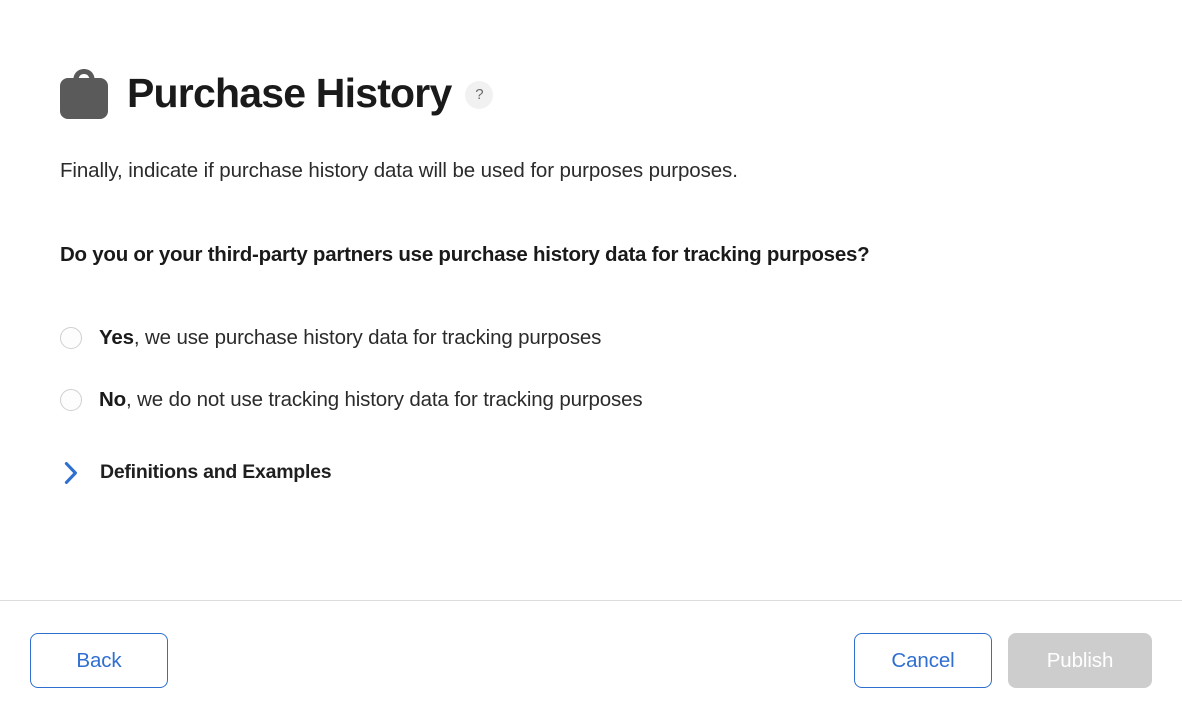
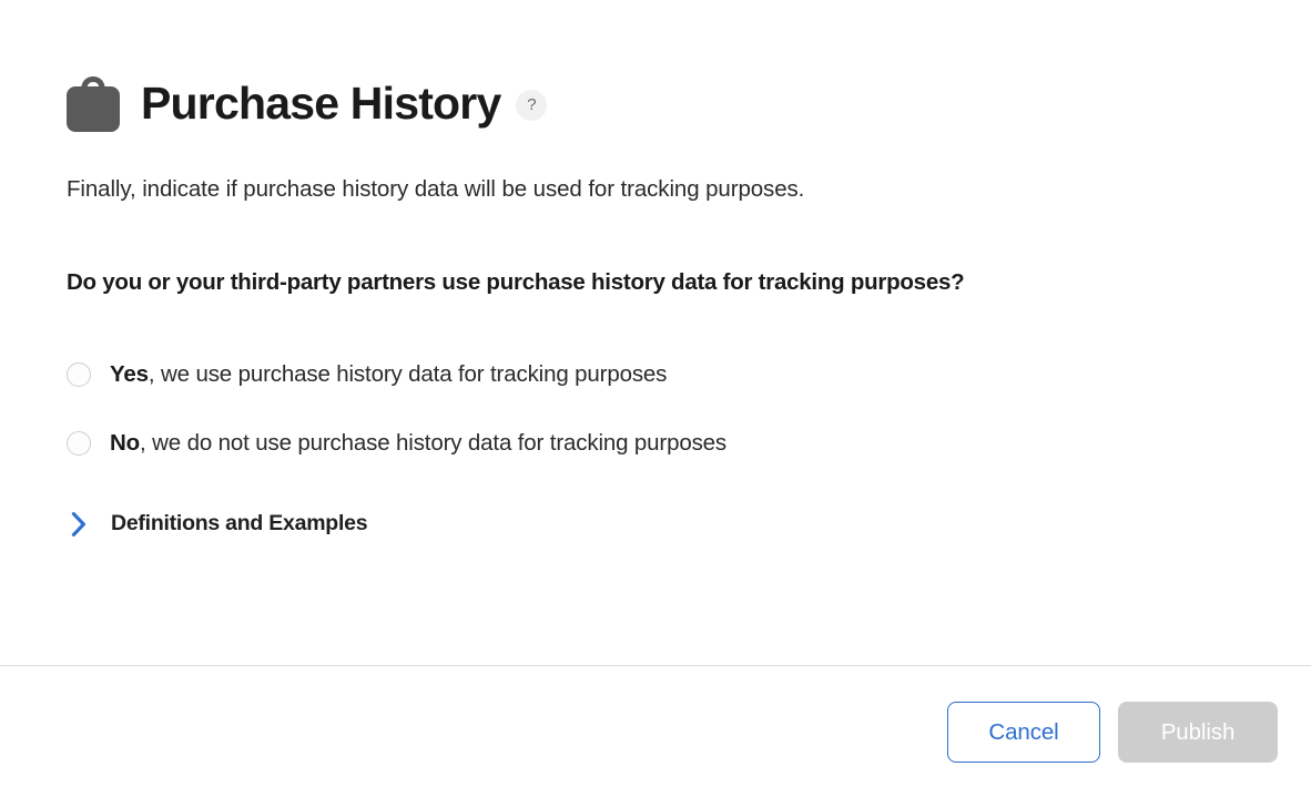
  Purchase History
  ?
- Finally, indicate if purchase history data will be used for purposes purposes.
+ Finally, indicate if purchase history data will be used for tracking purposes.
  Do you or your third-party partners use purchase history data for tracking purposes?
  Yes, we use purchase history data for tracking purposes
- No, we do not use tracking history data for tracking purposes
+ No, we do not use purchase history data for tracking purposes
  Definitions and Examples
- Back
  Cancel
  Publish
